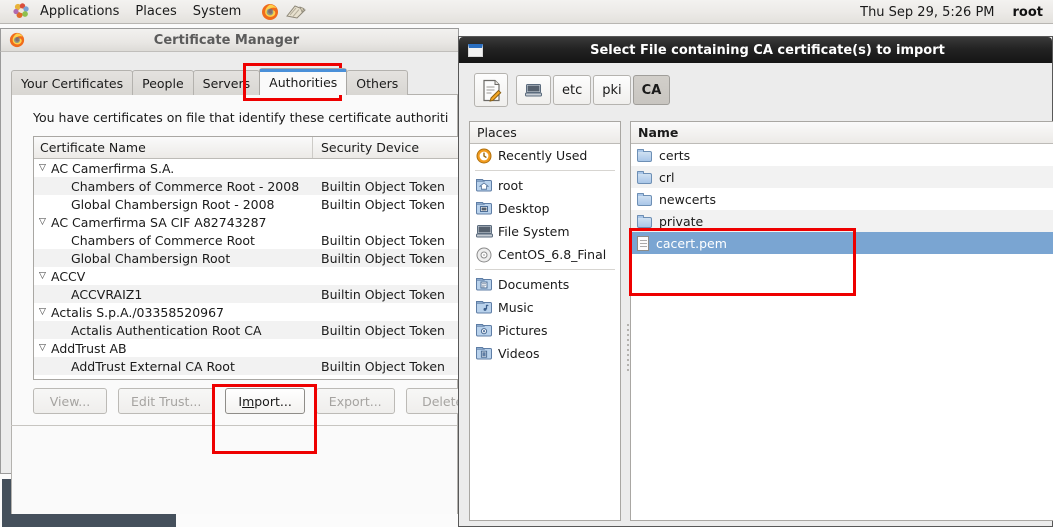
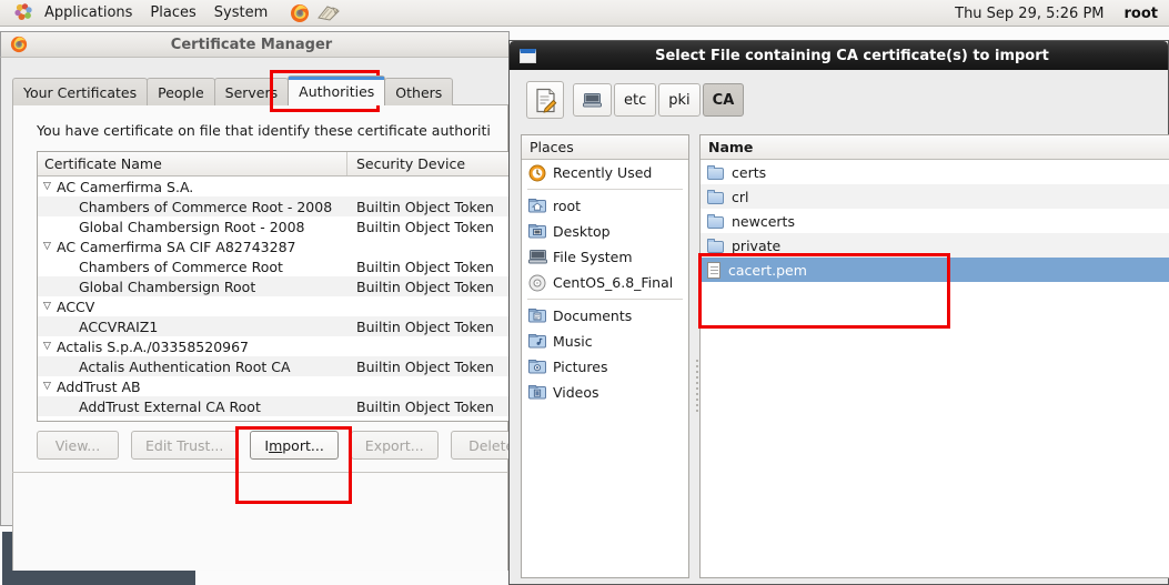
  Applications
  Places
  System
  Thu Sep 29, 5:26 PM
  root
  Certificate Manager
  Your Certificates
  People
  Servers
  Authorities
  Others
- You have certificates on file that identify these certificate authoriti
+ You have certificate on file that identify these certificate authoriti
  Certificate Name
  Security Device
  ▽
  AC Camerfirma S.A.
  Chambers of Commerce Root - 2008
  Builtin Object Token
  Global Chambersign Root - 2008
  Builtin Object Token
  ▽
  AC Camerfirma SA CIF A82743287
  Chambers of Commerce Root
  Builtin Object Token
  Global Chambersign Root
  Builtin Object Token
  ▽
  ACCV
  ACCVRAIZ1
  Builtin Object Token
  ▽
  Actalis S.p.A./03358520967
  Actalis Authentication Root CA
  Builtin Object Token
  ▽
  AddTrust AB
  AddTrust External CA Root
  Builtin Object Token
  View...
  Edit Trust...
  Import...
  Export...
  Delet
  Select File containing CA certificate(s) to import
  etc
  pki
  CA
  Places
  Recently Used
  root
  Desktop
  File System
  CentOS_6.8_Final
  Documents
  Music
  Pictures
  Videos
  Name
  certs
  crl
  newcerts
  private
  cacert.pem
